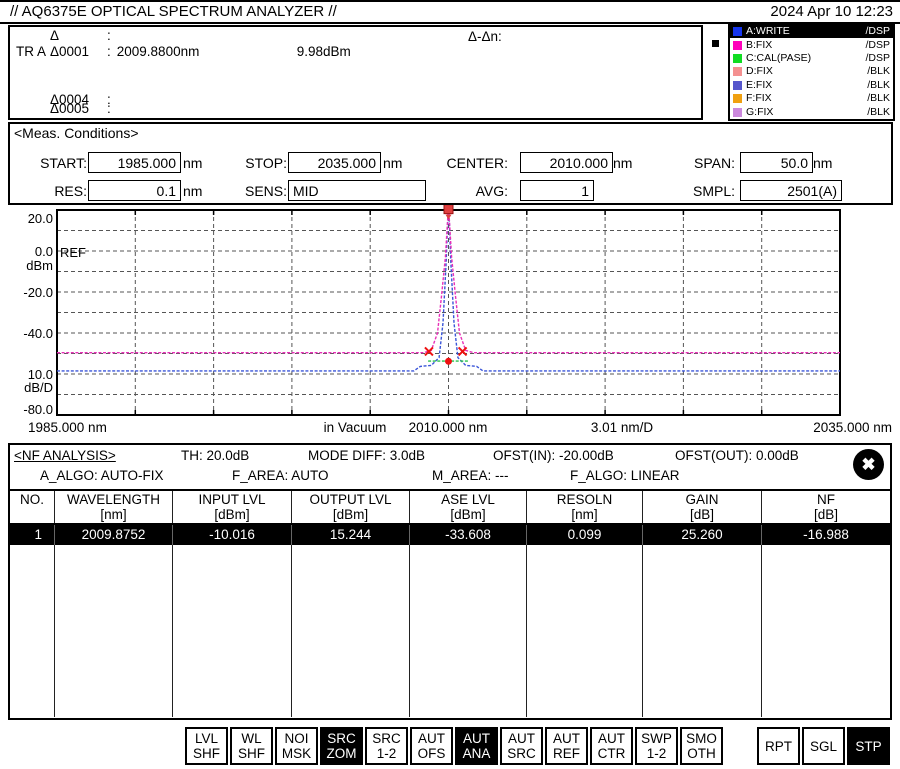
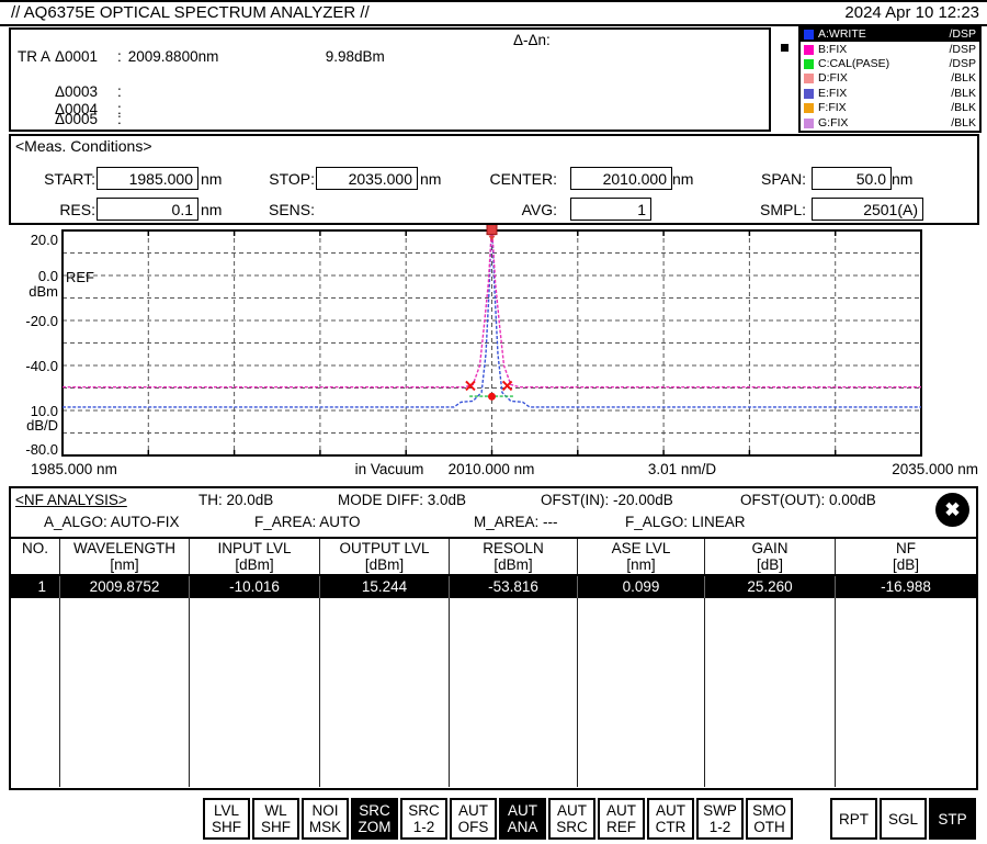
  // AQ6375E OPTICAL SPECTRUM ANALYZER //
  2024 Apr 10 12:23
  TR A
  Δ-Δn:
- Δ :
  Δ0001 : 2009.8800nm 9.98dBm
+ Δ0003 :
  Δ0004 :
  Δ0005 :
  A:WRITE
  /DSP
  B:FIX
  /DSP
  C:CAL(PASE)
  /DSP
  D:FIX
  /BLK
  E:FIX
  /BLK
  F:FIX
  /BLK
  G:FIX
  /BLK
  <Meas. Conditions>
  START:
  1985.000
  nm
  STOP:
  2035.000
  nm
  CENTER:
  2010.000
  nm
  SPAN:
  50.0
  nm
  RES:
  0.1
  nm
  SENS:
- MID
  AVG:
  1
  SMPL:
  2501(A)
  20.0
  0.0
  dBm
  -20.0
  -40.0
  10.0
  dB/D
  -80.0
  REF
  1985.000 nm
  in Vacuum
  2010.000 nm
  3.01 nm/D
  2035.000 nm
  <NF ANALYSIS>
  TH: 20.0dB
  MODE DIFF: 3.0dB
  OFST(IN): -20.00dB
  OFST(OUT): 0.00dB
  A_ALGO: AUTO-FIX
  F_AREA: AUTO
  M_AREA: ---
  F_ALGO: LINEAR
  ✖
  NO.
  WAVELENGTH
  [nm]
  INPUT LVL
  [dBm]
  OUTPUT LVL
  [dBm]
- ASE LVL
+ RESOLN
  [dBm]
- RESOLN
+ ASE LVL
  [nm]
  GAIN
  [dB]
  NF
  [dB]
  1
  2009.8752
  -10.016
  15.244
- -33.608
+ -53.816
  0.099
  25.260
  -16.988
  LVL
  SHF
  WL
  SHF
  NOI
  MSK
  SRC
  ZOM
  SRC
  1-2
  AUT
  OFS
  AUT
  ANA
  AUT
  SRC
  AUT
  REF
  AUT
  CTR
  SWP
  1-2
  SMO
  OTH
  RPT
  SGL
  STP
